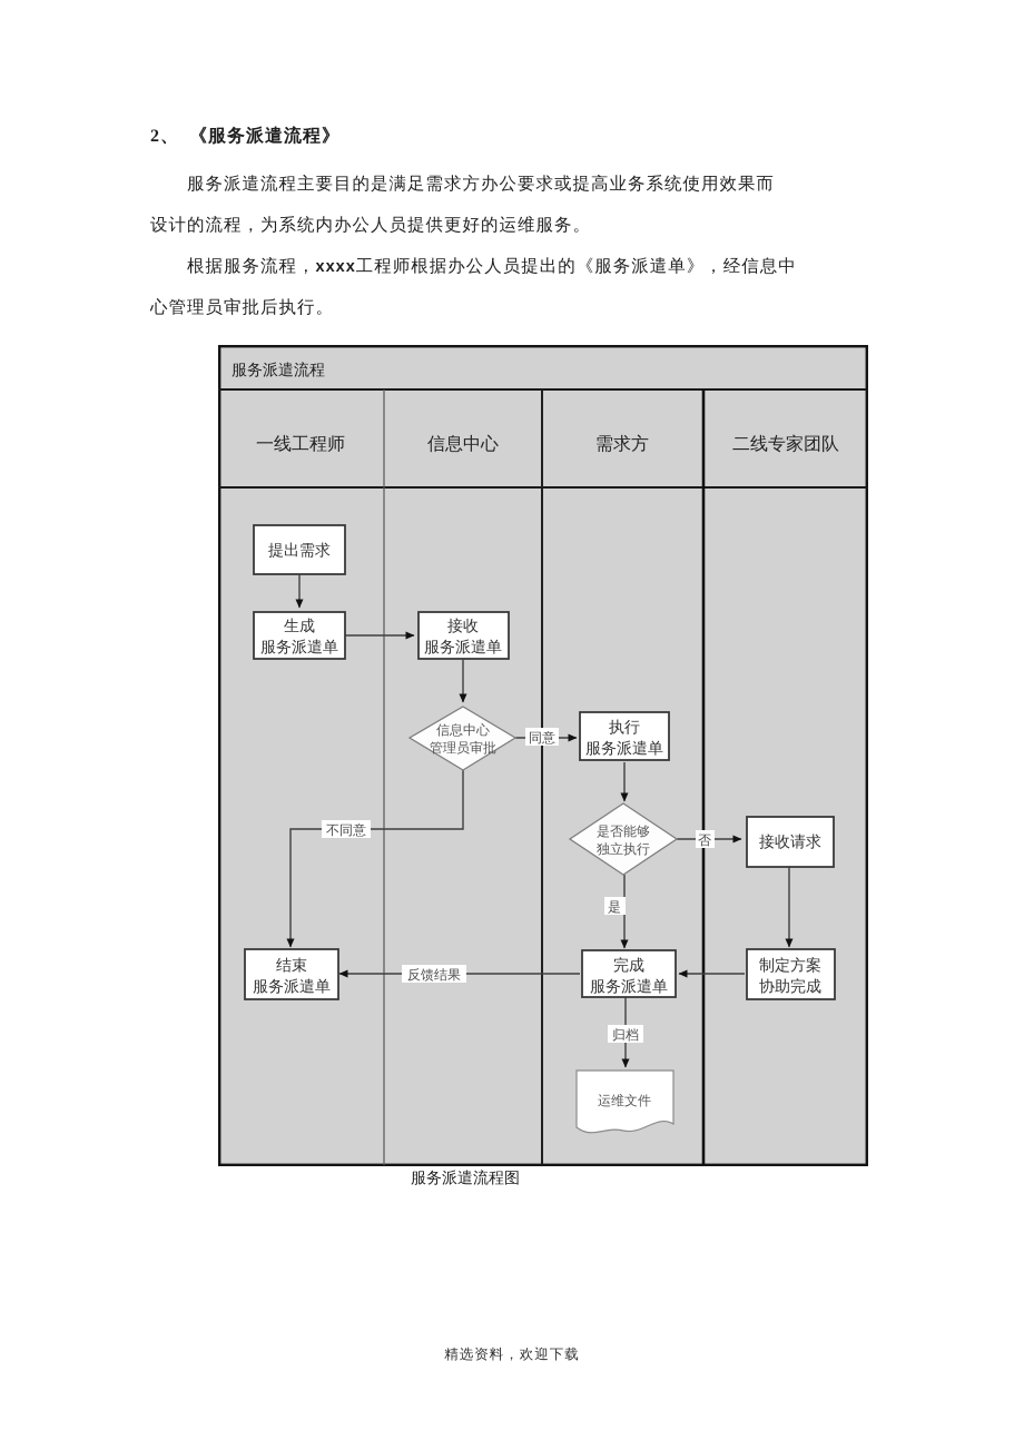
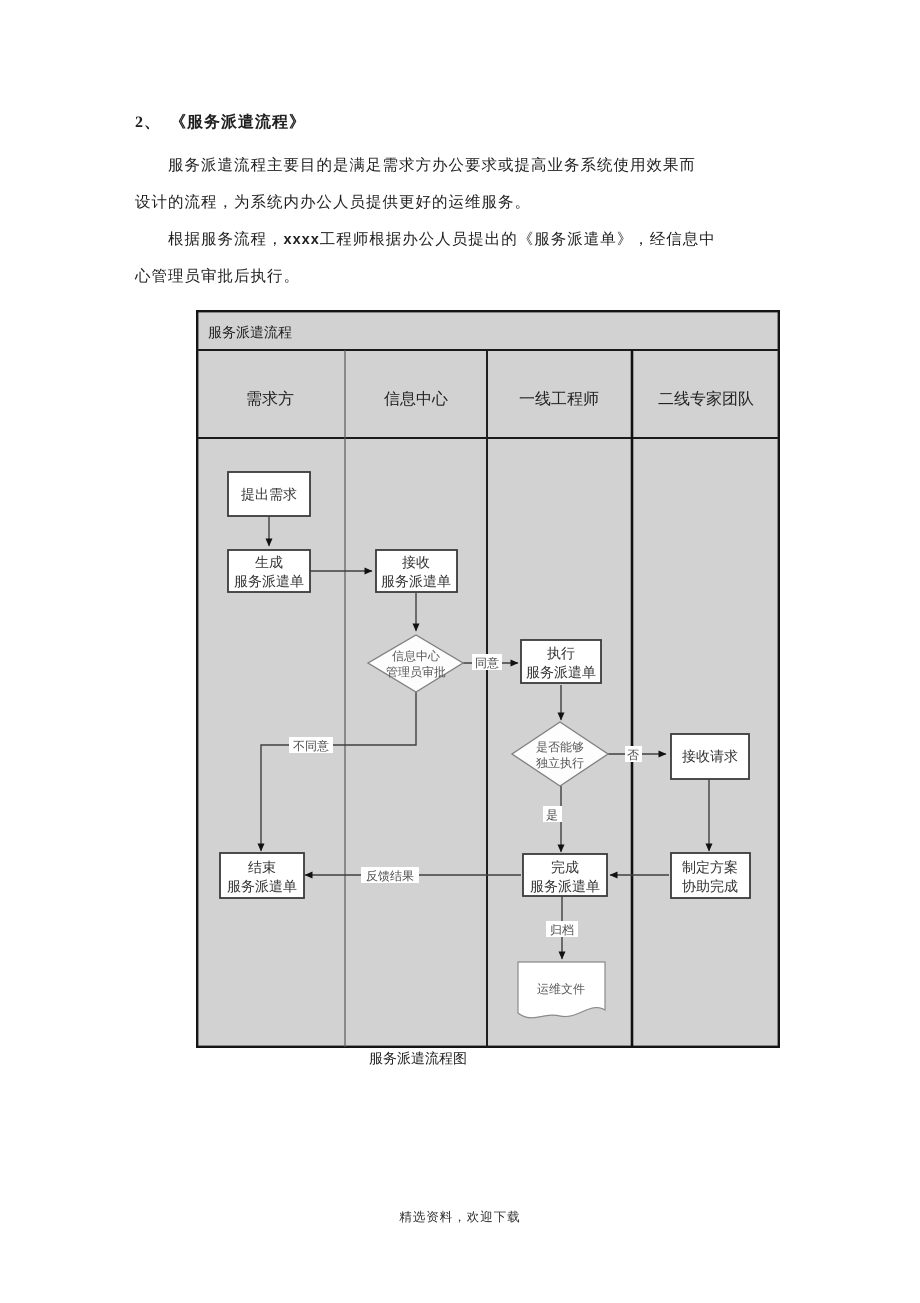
  2、 《服务派遣流程》
  服务派遣流程主要目的是满足需求方办公要求或提高业务系统使用效果而
  设计的流程，为系统内办公人员提供更好的运维服务。
  根据服务流程，xxxx工程师根据办公人员提出的《服务派遣单》，经信息中
  心管理员审批后执行。
  服务派遣流程
- 一线工程师
+ 需求方
  信息中心
- 需求方
+ 一线工程师
  二线专家团队
  同意
  不同意
  否
  是
  反馈结果
  归档
  提出需求
  生成
  服务派遣单
  接收
  服务派遣单
  信息中心
  管理员审批
  执行
  服务派遣单
  是否能够
  独立执行
  接收请求
  结束
  服务派遣单
  完成
  服务派遣单
  制定方案
  协助完成
  运维文件
  服务派遣流程图
  精选资料，欢迎下载
